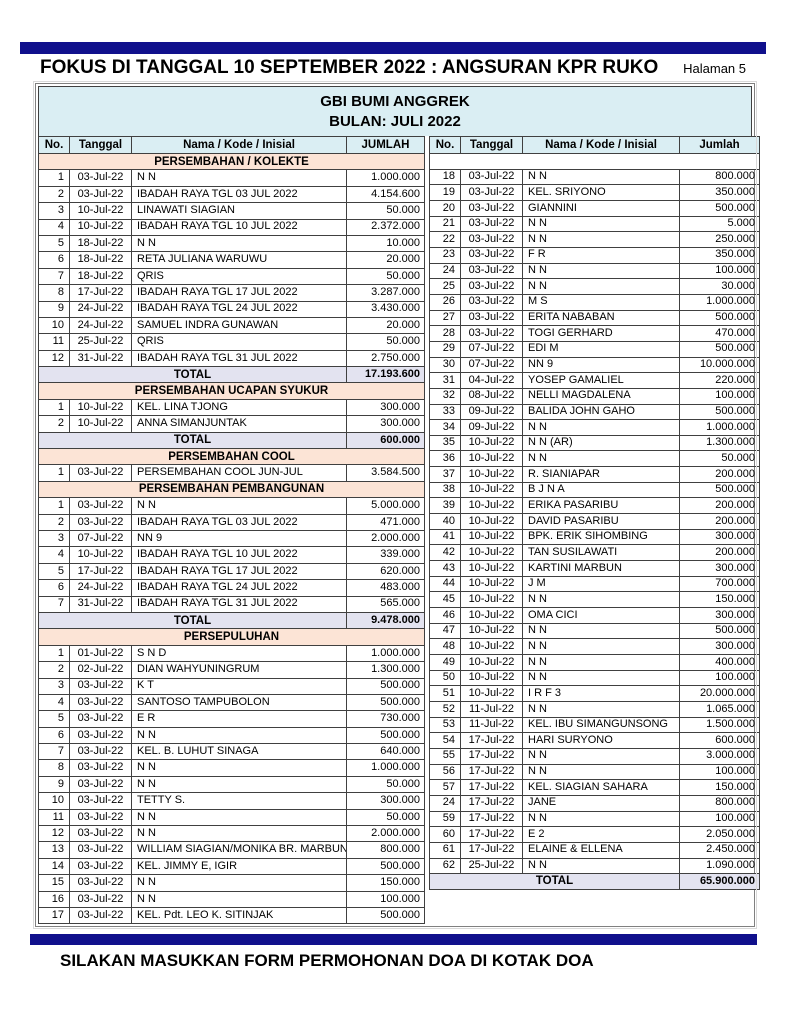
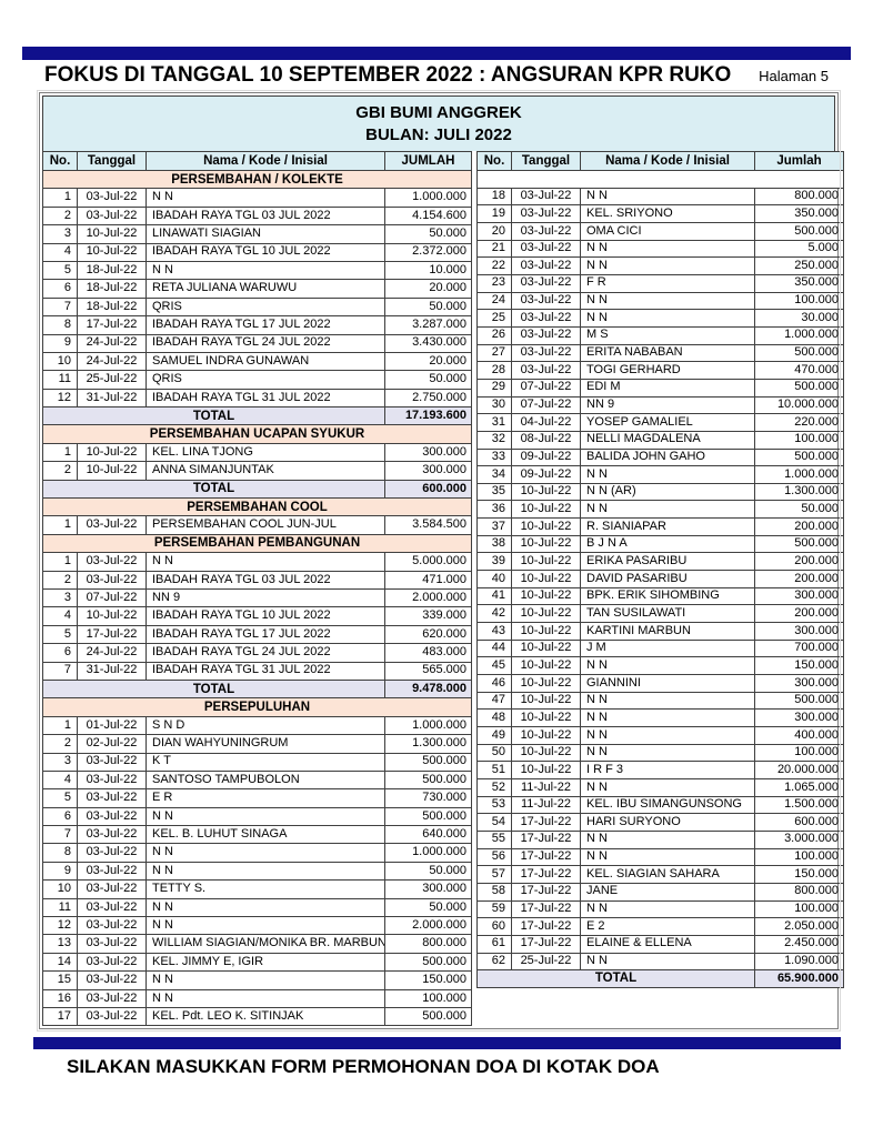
  FOKUS DI TANGGAL 10 SEPTEMBER 2022 : ANGSURAN KPR RUKO
  Halaman 5
  GBI BUMI ANGGREK
  BULAN: JULI 2022
  No.	Tanggal	Nama / Kode / Inisial	JUMLAH
  PERSEMBAHAN / KOLEKTE
  1	03-Jul-22	N N	1.000.000
  2	03-Jul-22	IBADAH RAYA TGL 03 JUL 2022	4.154.600
  3	10-Jul-22	LINAWATI SIAGIAN	50.000
  4	10-Jul-22	IBADAH RAYA TGL 10 JUL 2022	2.372.000
  5	18-Jul-22	N N	10.000
  6	18-Jul-22	RETA JULIANA WARUWU	20.000
  7	18-Jul-22	QRIS	50.000
  8	17-Jul-22	IBADAH RAYA TGL 17 JUL 2022	3.287.000
  9	24-Jul-22	IBADAH RAYA TGL 24 JUL 2022	3.430.000
  10	24-Jul-22	SAMUEL INDRA GUNAWAN	20.000
  11	25-Jul-22	QRIS	50.000
  12	31-Jul-22	IBADAH RAYA TGL 31 JUL 2022	2.750.000
  TOTAL	17.193.600
  PERSEMBAHAN UCAPAN SYUKUR
  1	10-Jul-22	KEL. LINA TJONG	300.000
  2	10-Jul-22	ANNA SIMANJUNTAK	300.000
  TOTAL	600.000
  PERSEMBAHAN COOL
  1	03-Jul-22	PERSEMBAHAN COOL JUN-JUL	3.584.500
  PERSEMBAHAN PEMBANGUNAN
  1	03-Jul-22	N N	5.000.000
  2	03-Jul-22	IBADAH RAYA TGL 03 JUL 2022	471.000
  3	07-Jul-22	NN 9	2.000.000
  4	10-Jul-22	IBADAH RAYA TGL 10 JUL 2022	339.000
  5	17-Jul-22	IBADAH RAYA TGL 17 JUL 2022	620.000
  6	24-Jul-22	IBADAH RAYA TGL 24 JUL 2022	483.000
  7	31-Jul-22	IBADAH RAYA TGL 31 JUL 2022	565.000
  TOTAL	9.478.000
  PERSEPULUHAN
  1	01-Jul-22	S N D	1.000.000
  2	02-Jul-22	DIAN WAHYUNINGRUM	1.300.000
  3	03-Jul-22	K T	500.000
  4	03-Jul-22	SANTOSO TAMPUBOLON	500.000
  5	03-Jul-22	E R	730.000
  6	03-Jul-22	N N	500.000
  7	03-Jul-22	KEL. B. LUHUT SINAGA	640.000
  8	03-Jul-22	N N	1.000.000
  9	03-Jul-22	N N	50.000
  10	03-Jul-22	TETTY S.	300.000
  11	03-Jul-22	N N	50.000
  12	03-Jul-22	N N	2.000.000
  13	03-Jul-22	WILLIAM SIAGIAN/MONIKA BR. MARBUN	800.000
  14	03-Jul-22	KEL. JIMMY E, IGIR	500.000
  15	03-Jul-22	N N	150.000
  16	03-Jul-22	N N	100.000
  17	03-Jul-22	KEL. Pdt. LEO K. SITINJAK	500.000
  No.	Tanggal	Nama / Kode / Inisial	Jumlah
  18	03-Jul-22	N N	800.000
  19	03-Jul-22	KEL. SRIYONO	350.000
- 20	03-Jul-22	GIANNINI	500.000
+ 20	03-Jul-22	OMA CICI	500.000
  21	03-Jul-22	N N	5.000
  22	03-Jul-22	N N	250.000
  23	03-Jul-22	F R	350.000
  24	03-Jul-22	N N	100.000
  25	03-Jul-22	N N	30.000
  26	03-Jul-22	M S	1.000.000
  27	03-Jul-22	ERITA NABABAN	500.000
  28	03-Jul-22	TOGI GERHARD	470.000
  29	07-Jul-22	EDI M	500.000
  30	07-Jul-22	NN 9	10.000.000
  31	04-Jul-22	YOSEP GAMALIEL	220.000
  32	08-Jul-22	NELLI MAGDALENA	100.000
  33	09-Jul-22	BALIDA JOHN GAHO	500.000
  34	09-Jul-22	N N	1.000.000
  35	10-Jul-22	N N (AR)	1.300.000
  36	10-Jul-22	N N	50.000
  37	10-Jul-22	R. SIANIAPAR	200.000
  38	10-Jul-22	B J N A	500.000
  39	10-Jul-22	ERIKA PASARIBU	200.000
  40	10-Jul-22	DAVID PASARIBU	200.000
  41	10-Jul-22	BPK. ERIK SIHOMBING	300.000
  42	10-Jul-22	TAN SUSILAWATI	200.000
  43	10-Jul-22	KARTINI MARBUN	300.000
  44	10-Jul-22	J M	700.000
  45	10-Jul-22	N N	150.000
- 46	10-Jul-22	OMA CICI	300.000
+ 46	10-Jul-22	GIANNINI	300.000
  47	10-Jul-22	N N	500.000
  48	10-Jul-22	N N	300.000
  49	10-Jul-22	N N	400.000
  50	10-Jul-22	N N	100.000
  51	10-Jul-22	I R F 3	20.000.000
  52	11-Jul-22	N N	1.065.000
  53	11-Jul-22	KEL. IBU SIMANGUNSONG	1.500.000
  54	17-Jul-22	HARI SURYONO	600.000
  55	17-Jul-22	N N	3.000.000
  56	17-Jul-22	N N	100.000
  57	17-Jul-22	KEL. SIAGIAN SAHARA	150.000
- 24	17-Jul-22	JANE	800.000
+ 58	17-Jul-22	JANE	800.000
  59	17-Jul-22	N N	100.000
  60	17-Jul-22	E 2	2.050.000
  61	17-Jul-22	ELAINE & ELLENA	2.450.000
  62	25-Jul-22	N N	1.090.000
  TOTAL	65.900.000
  SILAKAN MASUKKAN FORM PERMOHONAN DOA DI KOTAK DOA
